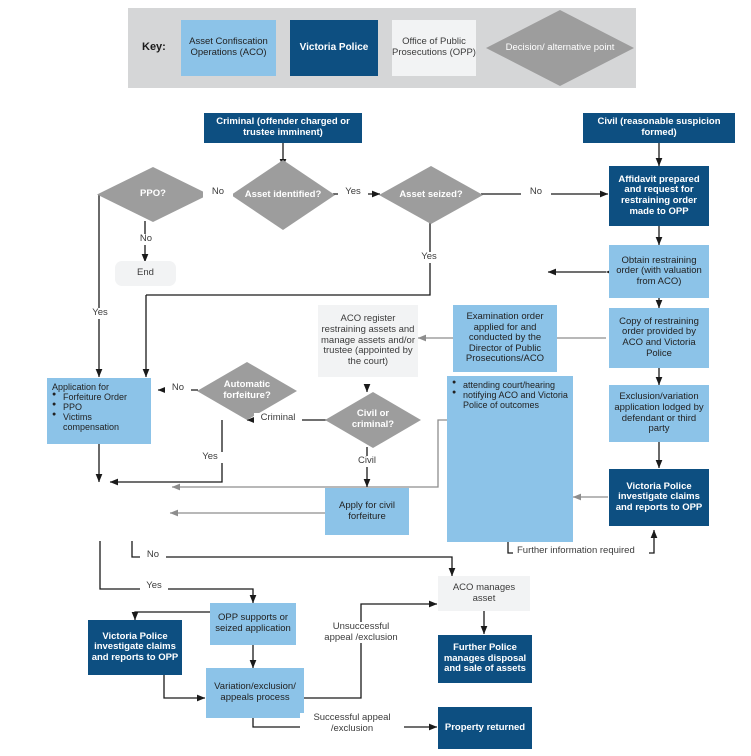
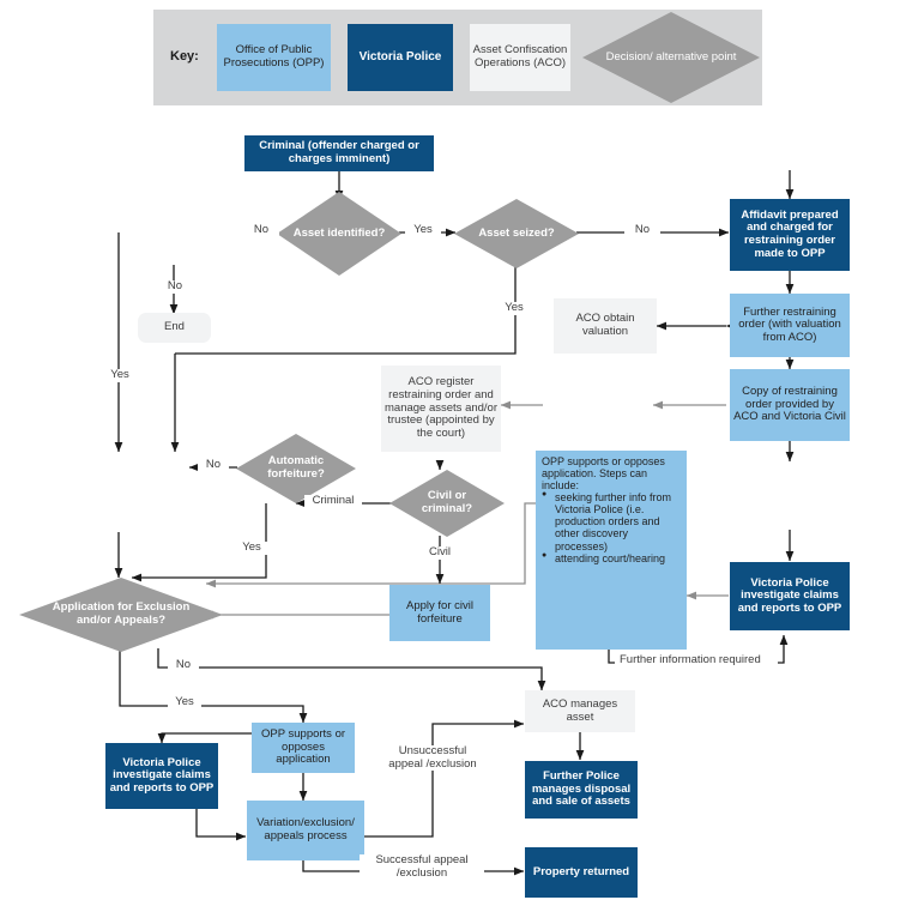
  Key:
- Asset Confiscation Operations (ACO)
+ Office of Public Prosecutions (OPP)
  Victoria Police
- Office of Public Prosecutions (OPP)
+ Asset Confiscation Operations (ACO)
  Decision/ alternative point
- Criminal (offender charged or trustee imminent)
+ Criminal (offender charged or charges imminent)
- Civil (reasonable suspicion formed)
- PPO?
  Asset identified?
  Asset seized?
  End
- Affidavit prepared and request for restraining order made to OPP
+ Affidavit prepared and charged for restraining order made to OPP
+ ACO obtain valuation
- Obtain restraining order (with valuation from ACO)
+ Further restraining order (with valuation from ACO)
- ACO register restraining assets and manage assets and/or trustee (appointed by the court)
+ ACO register restraining order and manage assets and/or trustee (appointed by the court)
- Examination order applied for and conducted by the Director of Public Prosecutions/ACO
- Copy of restraining order provided by ACO and Victoria Police
+ Copy of restraining order provided by ACO and Victoria Civil
- Exclusion/variation application lodged by defendant or third party
  Victoria Police investigate claims and reports to OPP
+ OPP supports or opposes application. Steps can include:
+ seeking further info from Victoria Police (i.e. production orders and other discovery processes)
  attending court/hearing
- notifying ACO and Victoria Police of outcomes
- Application for
- Forfeiture Order
- PPO
- Victims compensation
  Automatic forfeiture?
  Civil or criminal?
  Apply for civil forfeiture
+ Application for Exclusion and/or Appeals?
- OPP supports or seized application
+ OPP supports or opposes application
  Victoria Police investigate claims and reports to OPP
  Variation/exclusion/ appeals process
  ACO manages asset
  Further Police manages disposal and sale of assets
  Property returned
  No
  Yes
  No
  No
  Yes
  Yes
  No
  Criminal
  Yes
  Civil
  No
  Yes
  Further information required
  Unsuccessful appeal /exclusion
  Successful appeal /exclusion
